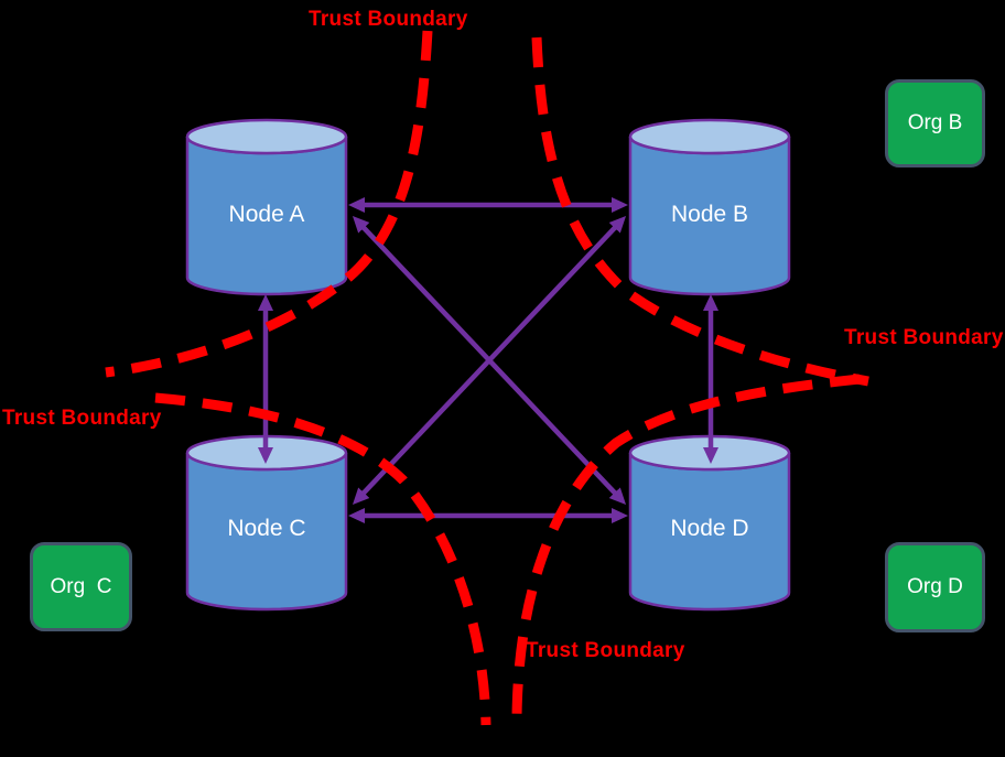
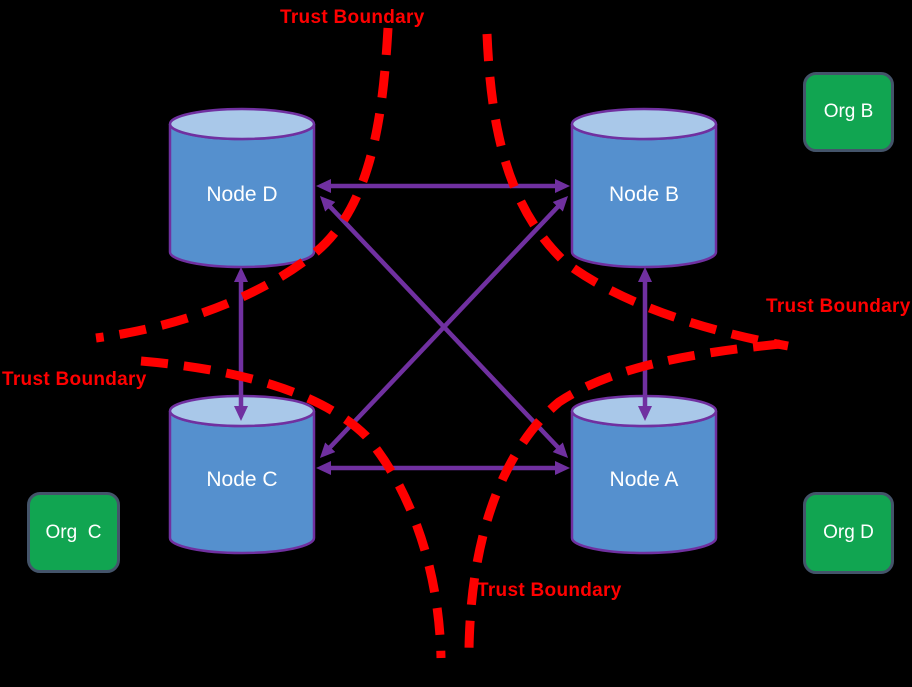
  Org B
  Org C
  Org D
- Node A
+ Node D
  Node B
  Node C
- Node D
+ Node A
  Trust Boundary
  Trust Boundary
  Trust Boundary
  Trust Boundary
